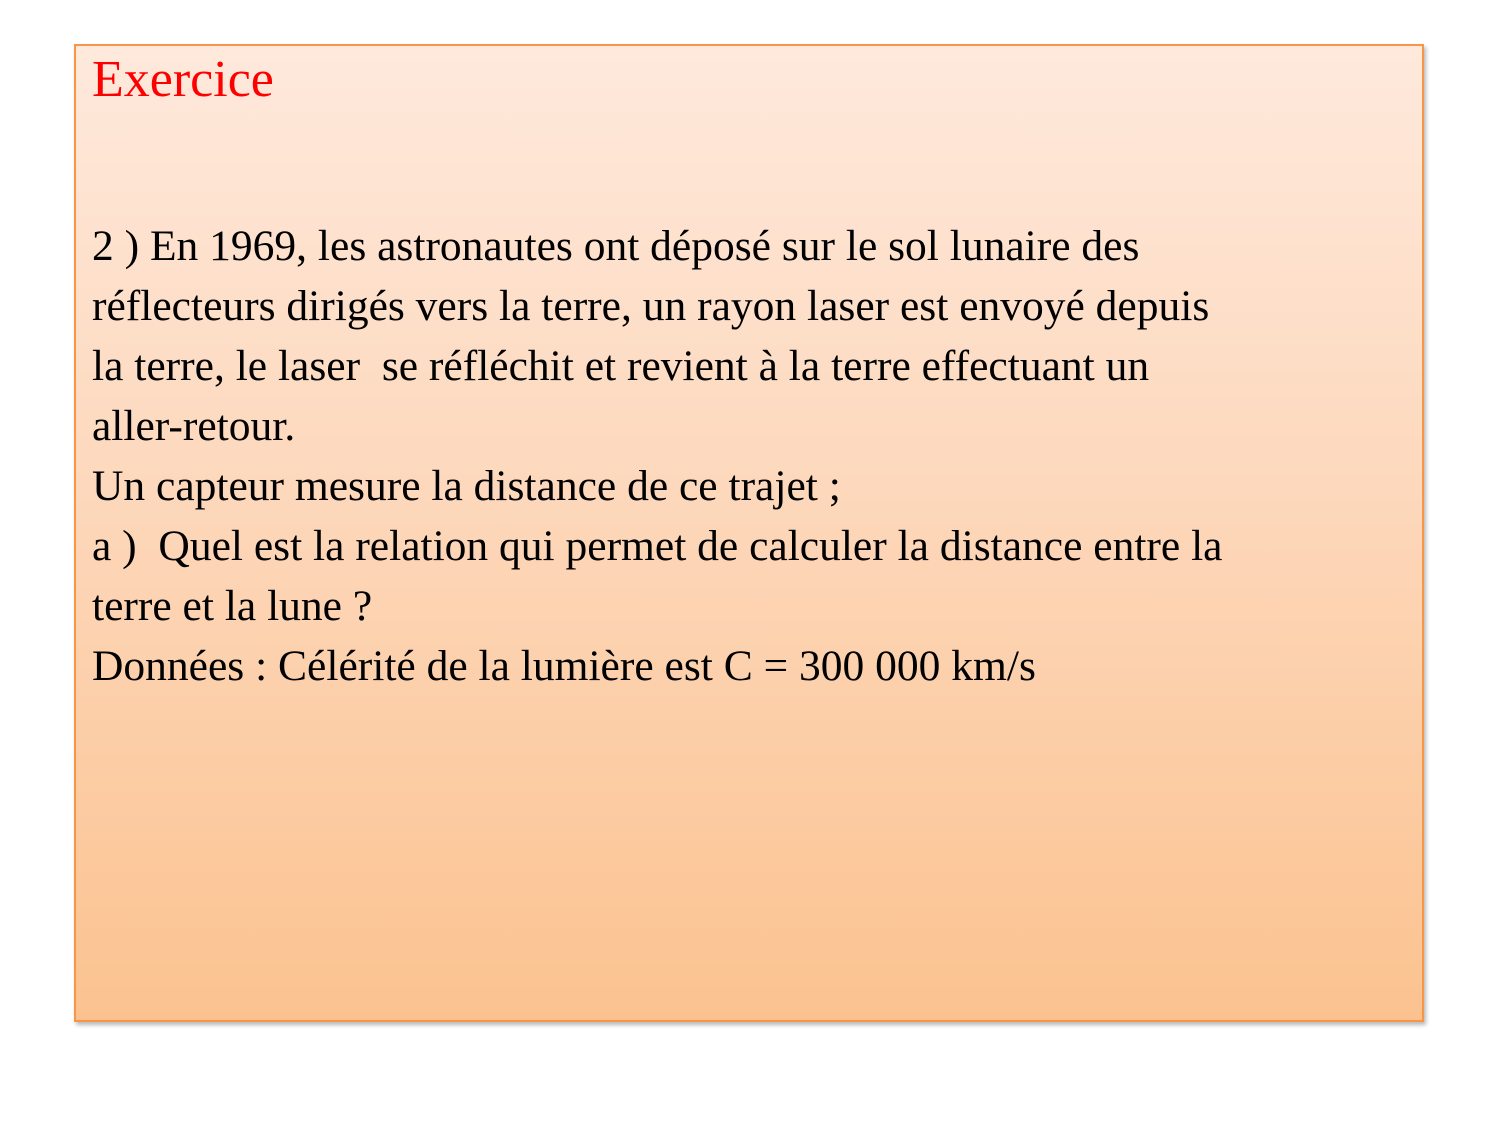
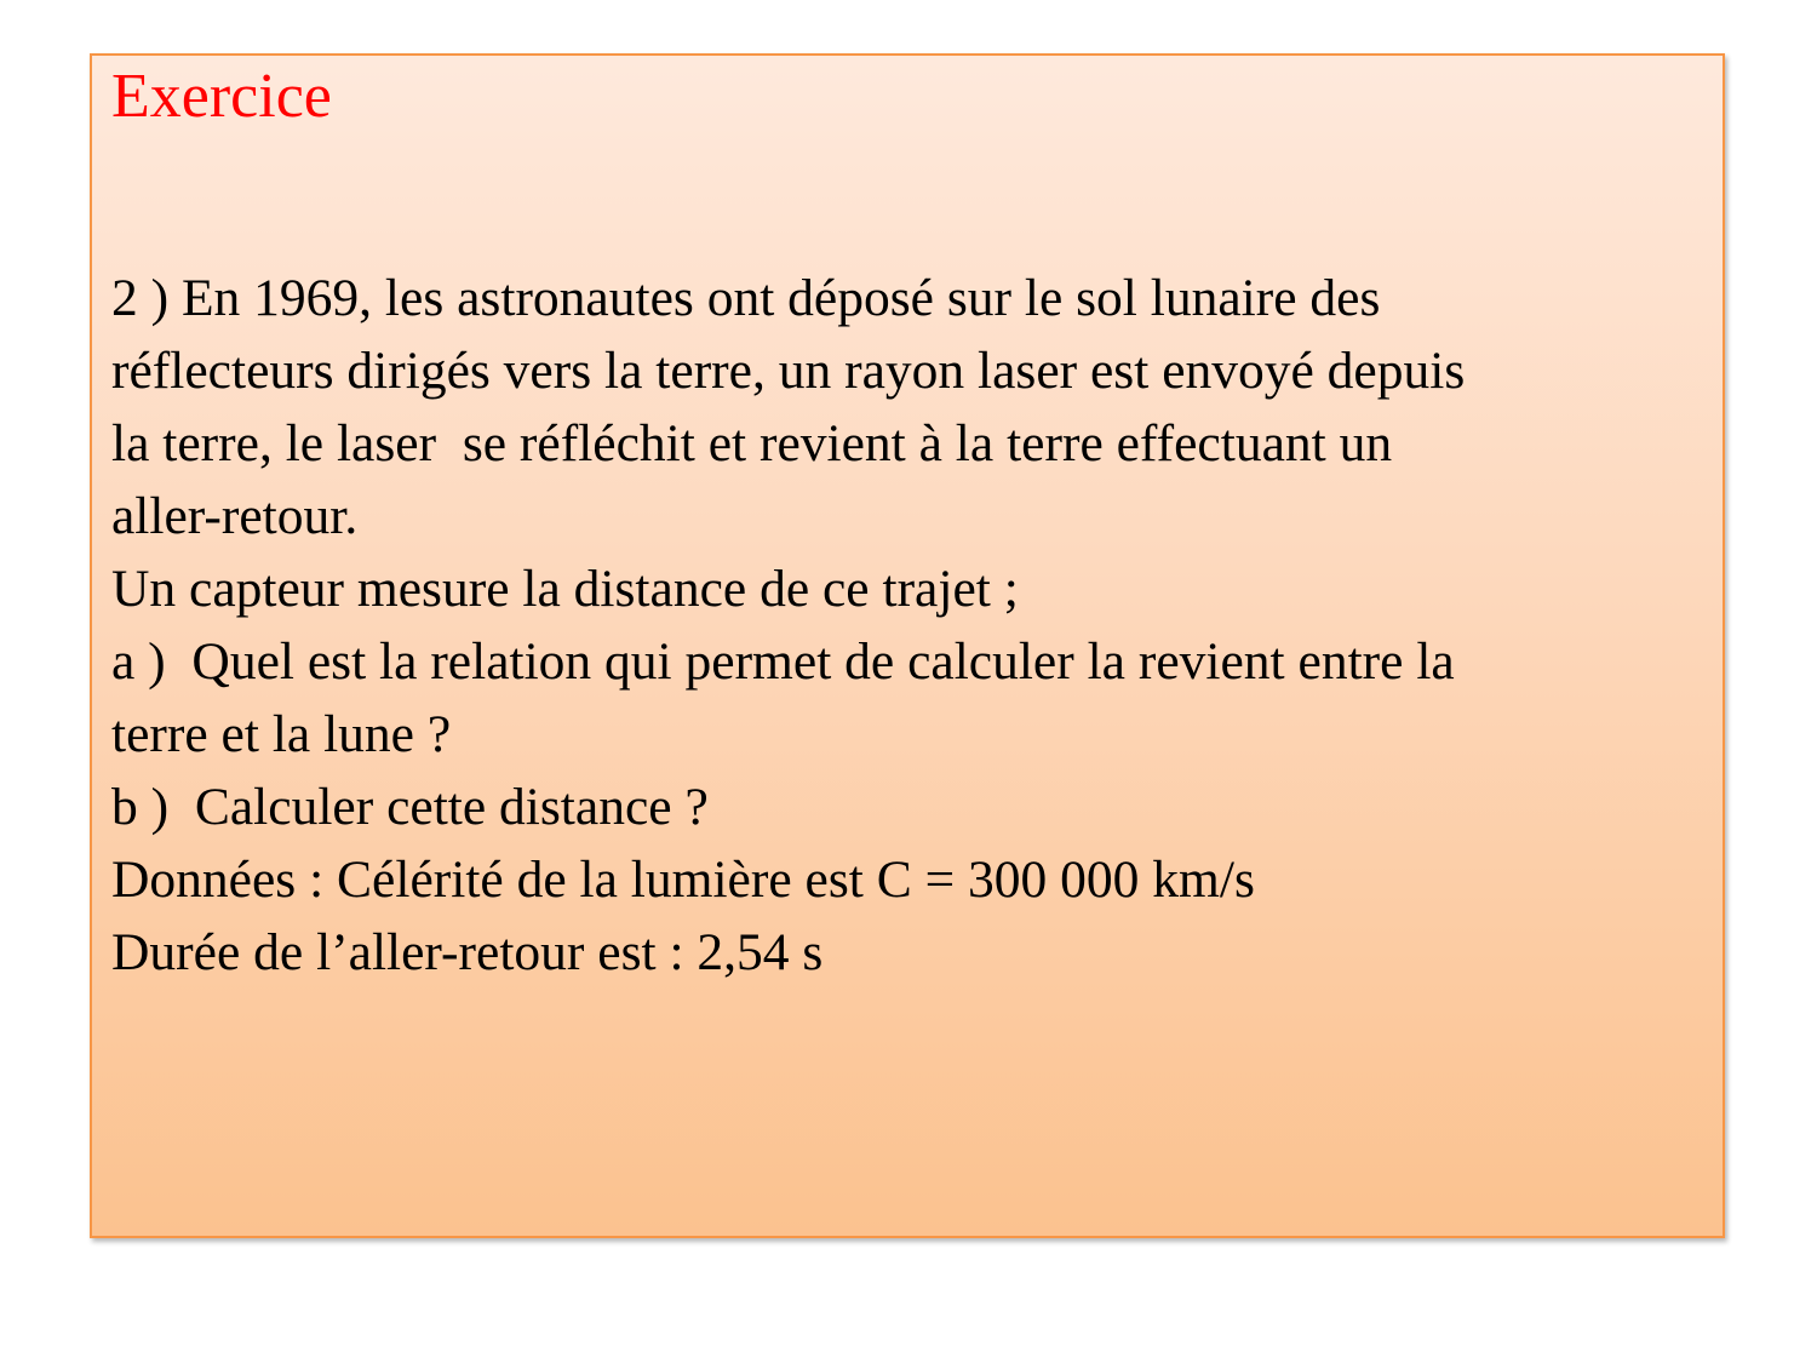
  Exercice
  2 ) En 1969, les astronautes ont déposé sur le sol lunaire des
  réflecteurs dirigés vers la terre, un rayon laser est envoyé depuis
  la terre, le laser se réfléchit et revient à la terre effectuant un
  aller-retour.
  Un capteur mesure la distance de ce trajet ;
- a ) Quel est la relation qui permet de calculer la distance entre la
+ a ) Quel est la relation qui permet de calculer la revient entre la
  terre et la lune ?
+ b ) Calculer cette distance ?
  Données : Célérité de la lumière est C = 300 000 km/s
+ Durée de l’aller-retour est : 2,54 s
